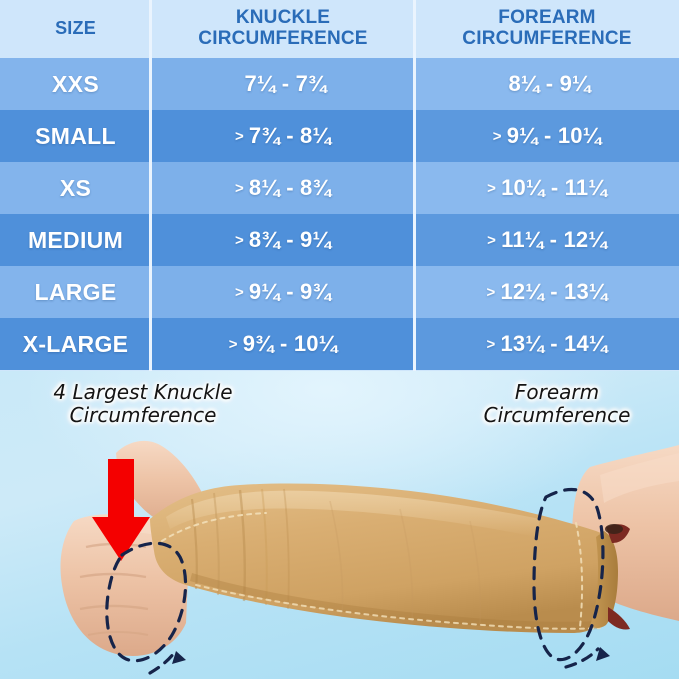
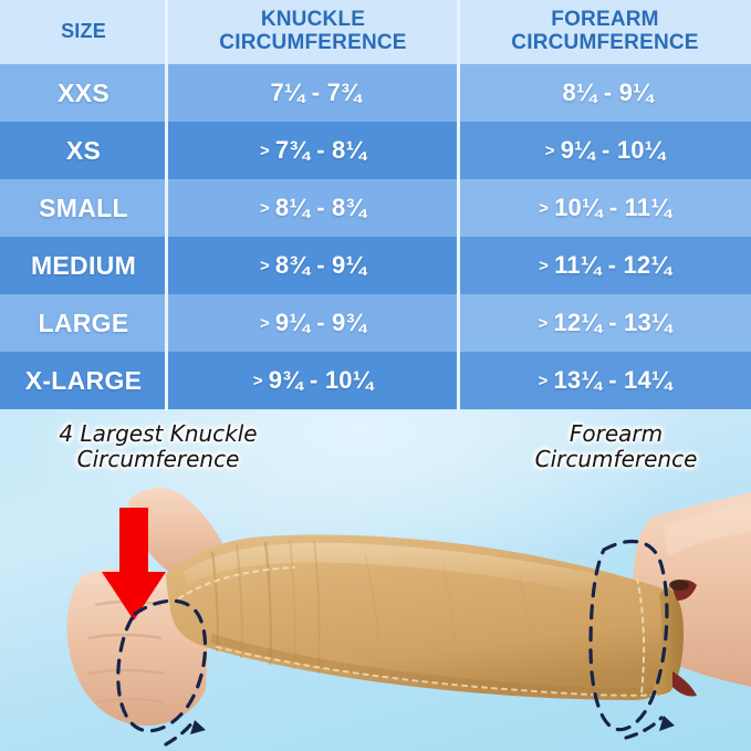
  SIZE
  KNUCKLE
  CIRCUMFERENCE
  FOREARM
  CIRCUMFERENCE
  XXS
  7¼ - 7¾
  8¼ - 9¼
- SMALL
+ XS
  > 7¾ - 8¼
  > 9¼ - 10¼
- XS
+ SMALL
  > 8¼ - 8¾
  > 10¼ - 11¼
  MEDIUM
  > 8¾ - 9¼
  > 11¼ - 12¼
  LARGE
  > 9¼ - 9¾
  > 12¼ - 13¼
  X-LARGE
  > 9¾ - 10¼
  > 13¼ - 14¼
  4 Largest Knuckle
  Circumference
  Forearm
  Circumference
